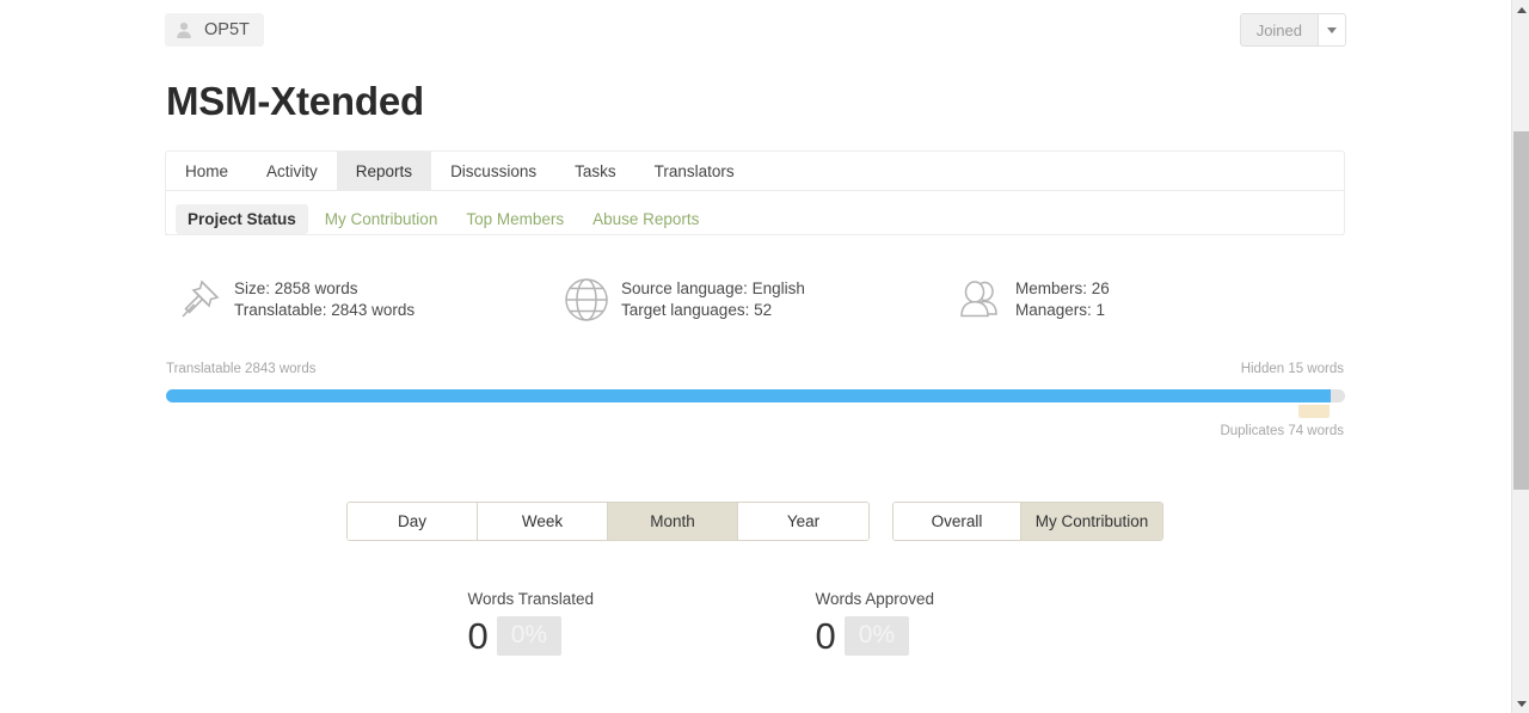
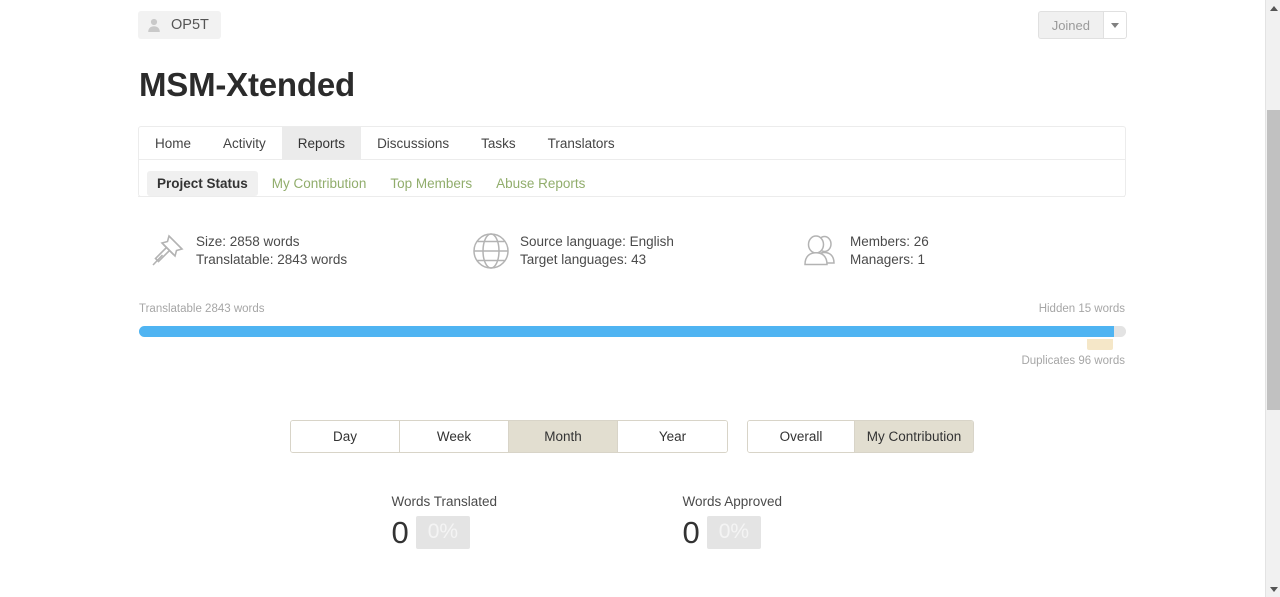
  OP5T
  Joined
  MSM-Xtended
  Home
  Activity
  Reports
  Discussions
  Tasks
  Translators
  Project Status
  My Contribution
  Top Members
  Abuse Reports
  Size: 2858 words
  Translatable: 2843 words
  Source language: English
- Target languages: 52
+ Target languages: 43
  Members: 26
  Managers: 1
  Translatable 2843 words
  Hidden 15 words
- Duplicates 74 words
+ Duplicates 96 words
  Day
  Week
  Month
  Year
  Overall
  My Contribution
  Words Translated
  0
  Words Approved
  0
